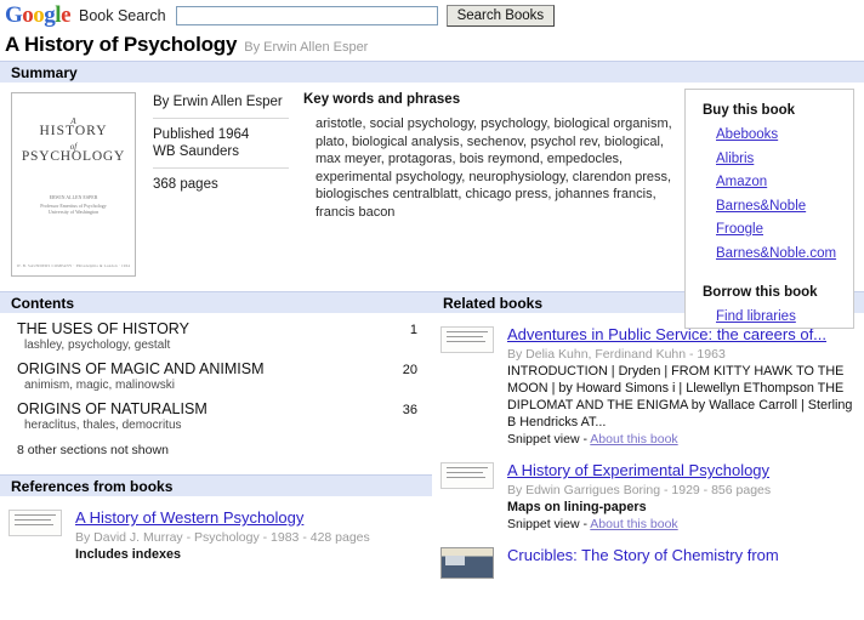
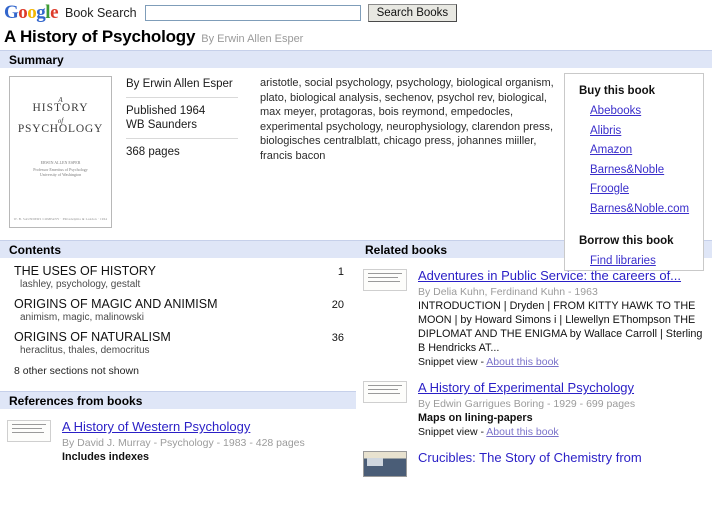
  Google
  Book Search
  Search Books
  A History of Psychology
  By Erwin Allen Esper
  Summary
  A
  HISTORY
  of
  PSYCHOLOGY
  By Erwin Allen Esper
  Published 1964
  WB Saunders
  368 pages
- Key words and phrases
- aristotle, social psychology, psychology, biological organism, plato, biological analysis, sechenov, psychol rev, biological, max meyer, protagoras, bois reymond, empedocles, experimental psychology, neurophysiology, clarendon press, biologisches centralblatt, chicago press, johannes francis, francis bacon
+ aristotle, social psychology, psychology, biological organism, plato, biological analysis, sechenov, psychol rev, biological, max meyer, protagoras, bois reymond, empedocles, experimental psychology, neurophysiology, clarendon press, biologisches centralblatt, chicago press, johannes miiller, francis bacon
  Buy this book
  Abebooks
  Alibris
  Amazon
  Barnes&Noble
  Froogle
  Barnes&Noble.com
  Borrow this book
  Find libraries
  Contents
  THE USES OF HISTORY
  1
  lashley, psychology, gestalt
  ORIGINS OF MAGIC AND ANIMISM
  20
  animism, magic, malinowski
  ORIGINS OF NATURALISM
  36
  heraclitus, thales, democritus
  8 other sections not shown
  References from books
  A History of Western Psychology
  By David J. Murray - Psychology - 1983 - 428 pages
  Includes indexes
  Related books
  Adventures in Public Service: the careers of...
  By Delia Kuhn, Ferdinand Kuhn - 1963
  INTRODUCTION | Dryden | FROM KITTY HAWK TO THE MOON | by Howard Simons i | Llewellyn EThompson THE DIPLOMAT AND THE ENIGMA by Wallace Carroll | Sterling B Hendricks AT...
  Snippet view - About this book
  A History of Experimental Psychology
- By Edwin Garrigues Boring - 1929 - 856 pages
+ By Edwin Garrigues Boring - 1929 - 699 pages
  Maps on lining-papers
  Snippet view - About this book
  Crucibles: The Story of Chemistry from
